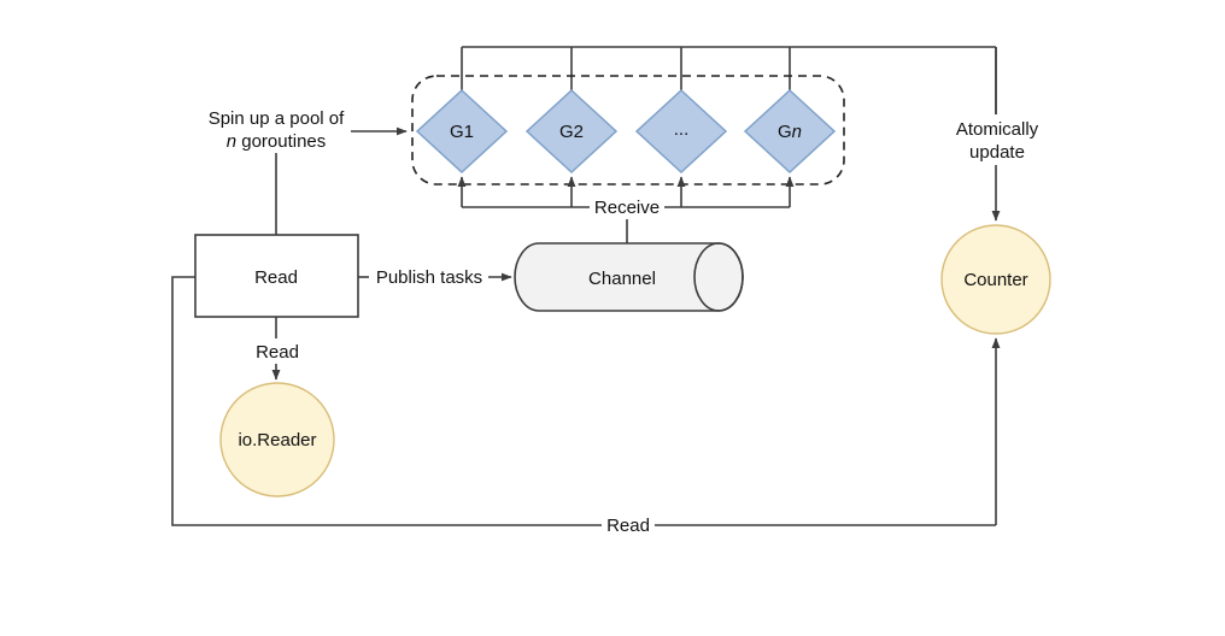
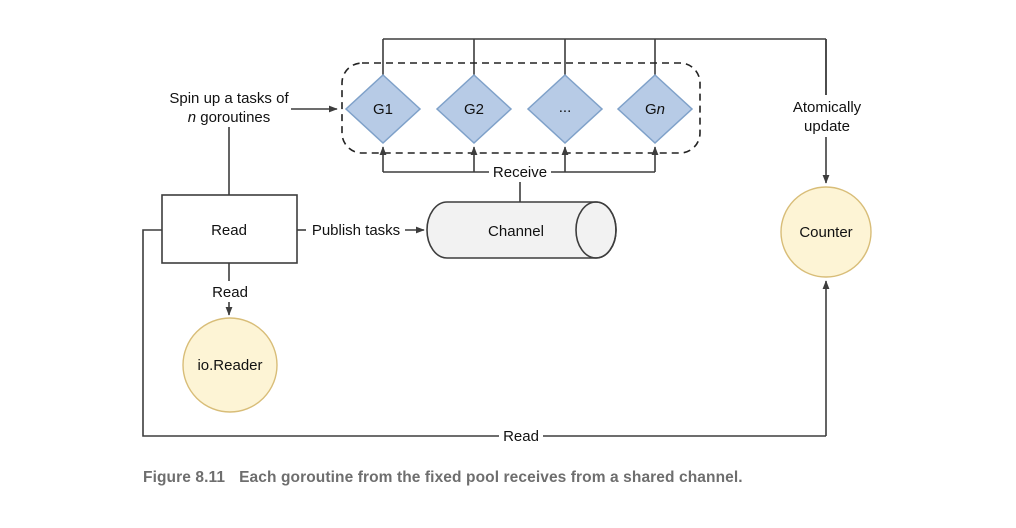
  G1
  G2
  ...
  Gn
- Spin up a pool of
+ Spin up a tasks of
  n goroutines
  Receive
  Read
  Publish tasks
  Channel
  Read
  io.Reader
  Atomically
  update
  Counter
  Read
+ Figure 8.11 Each goroutine from the fixed pool receives from a shared channel.
